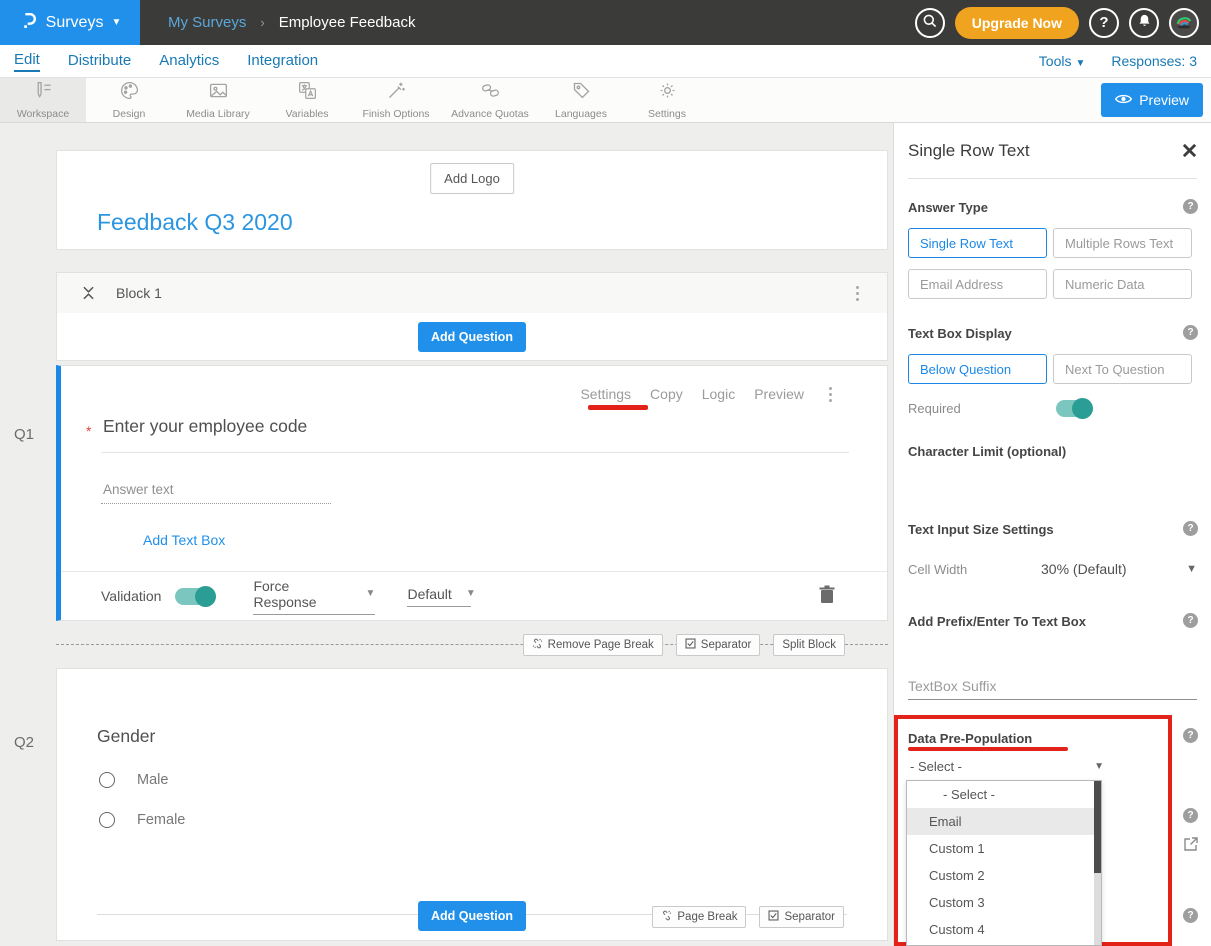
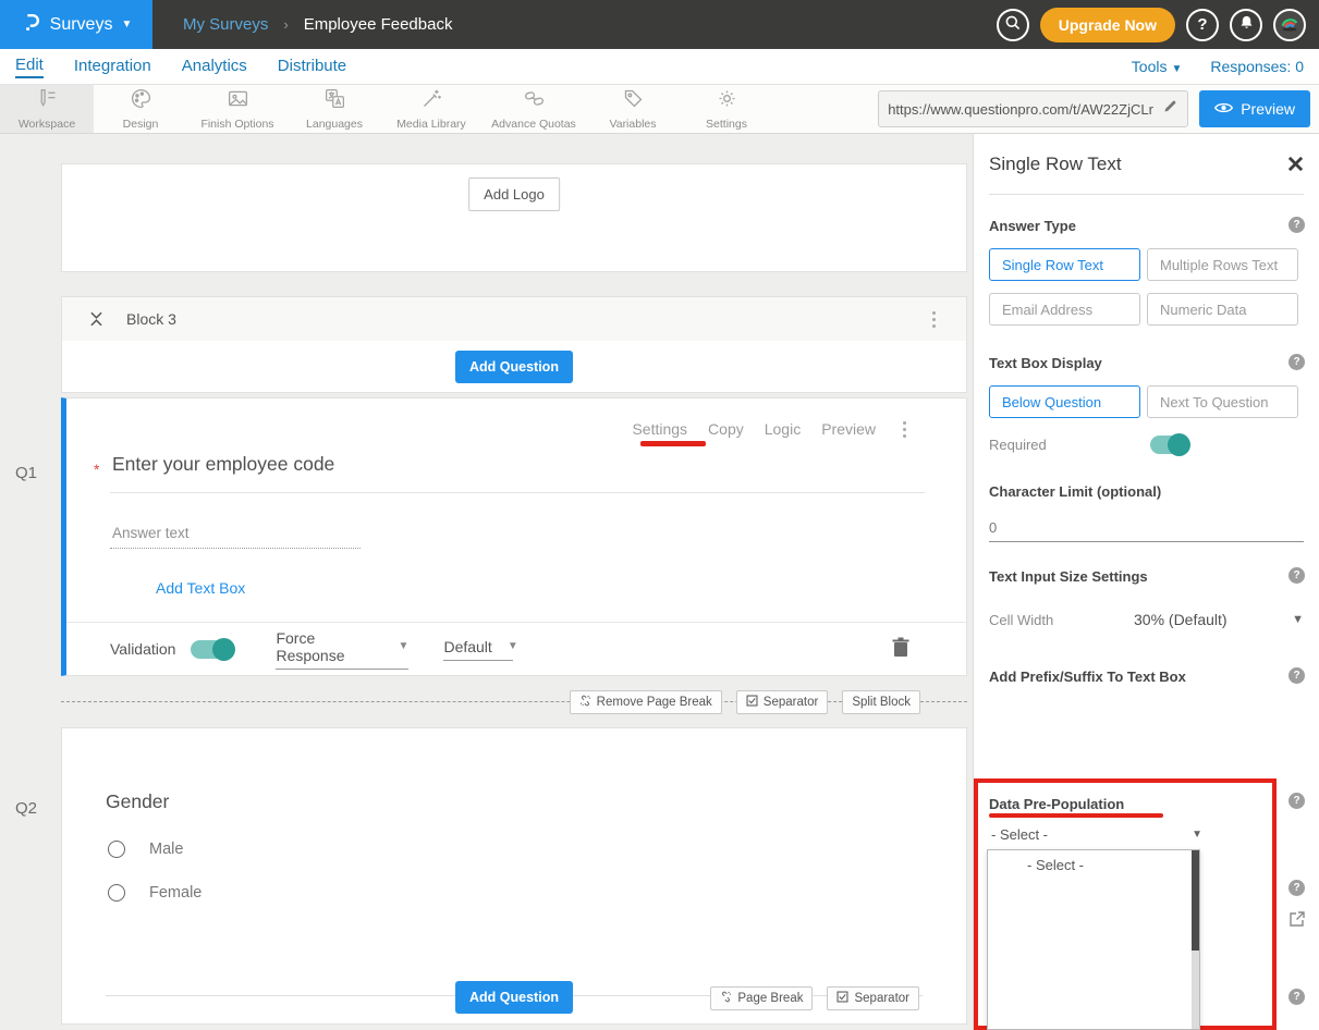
  Surveys
  ▼
  My Surveys
  ›
  Employee Feedback
  Upgrade Now
  ?
  Edit
- Distribute
+ Integration
  Analytics
- Integration
+ Distribute
  Tools ▼
- Responses: 3
+ Responses: 0
  Workspace
  Design
- Media Library
+ Finish Options
- Variables
+ Languages
- Finish Options
+ Media Library
  Advance Quotas
- Languages
+ Variables
  Settings
+ https://www.questionpro.com/t/AW22ZjCLr
  Preview
  Q1
  Q2
  Add Logo
- Feedback Q3 2020
- Block 1
+ Block 3
  Add Question
  Settings
  Copy
  Logic
  Preview
  *
  Enter your employee code
  Answer text
  Add Text Box
  Validation
  Force Response
  ▼
  Default
  ▼
  Remove Page Break
  Separator
  Split Block
  Gender
  Male
  Female
  Add Question
  Page Break
  Separator
  Single Row Text
  Answer Type
  ?
  Single Row Text
  Multiple Rows Text
  Email Address
  Numeric Data
  Text Box Display
  ?
  Below Question
  Next To Question
  Required
  Character Limit (optional)
+ 0
  Text Input Size Settings
  ?
  Cell Width
  30% (Default)
  ▼
- Add Prefix/Enter To Text Box
+ Add Prefix/Suffix To Text Box
  ?
- TextBox Suffix
  Data Pre-Population
  ?
  - Select -
  ▼
  - Select -
- Email
- Custom 1
- Custom 2
- Custom 3
- Custom 4
  ?
  ?
